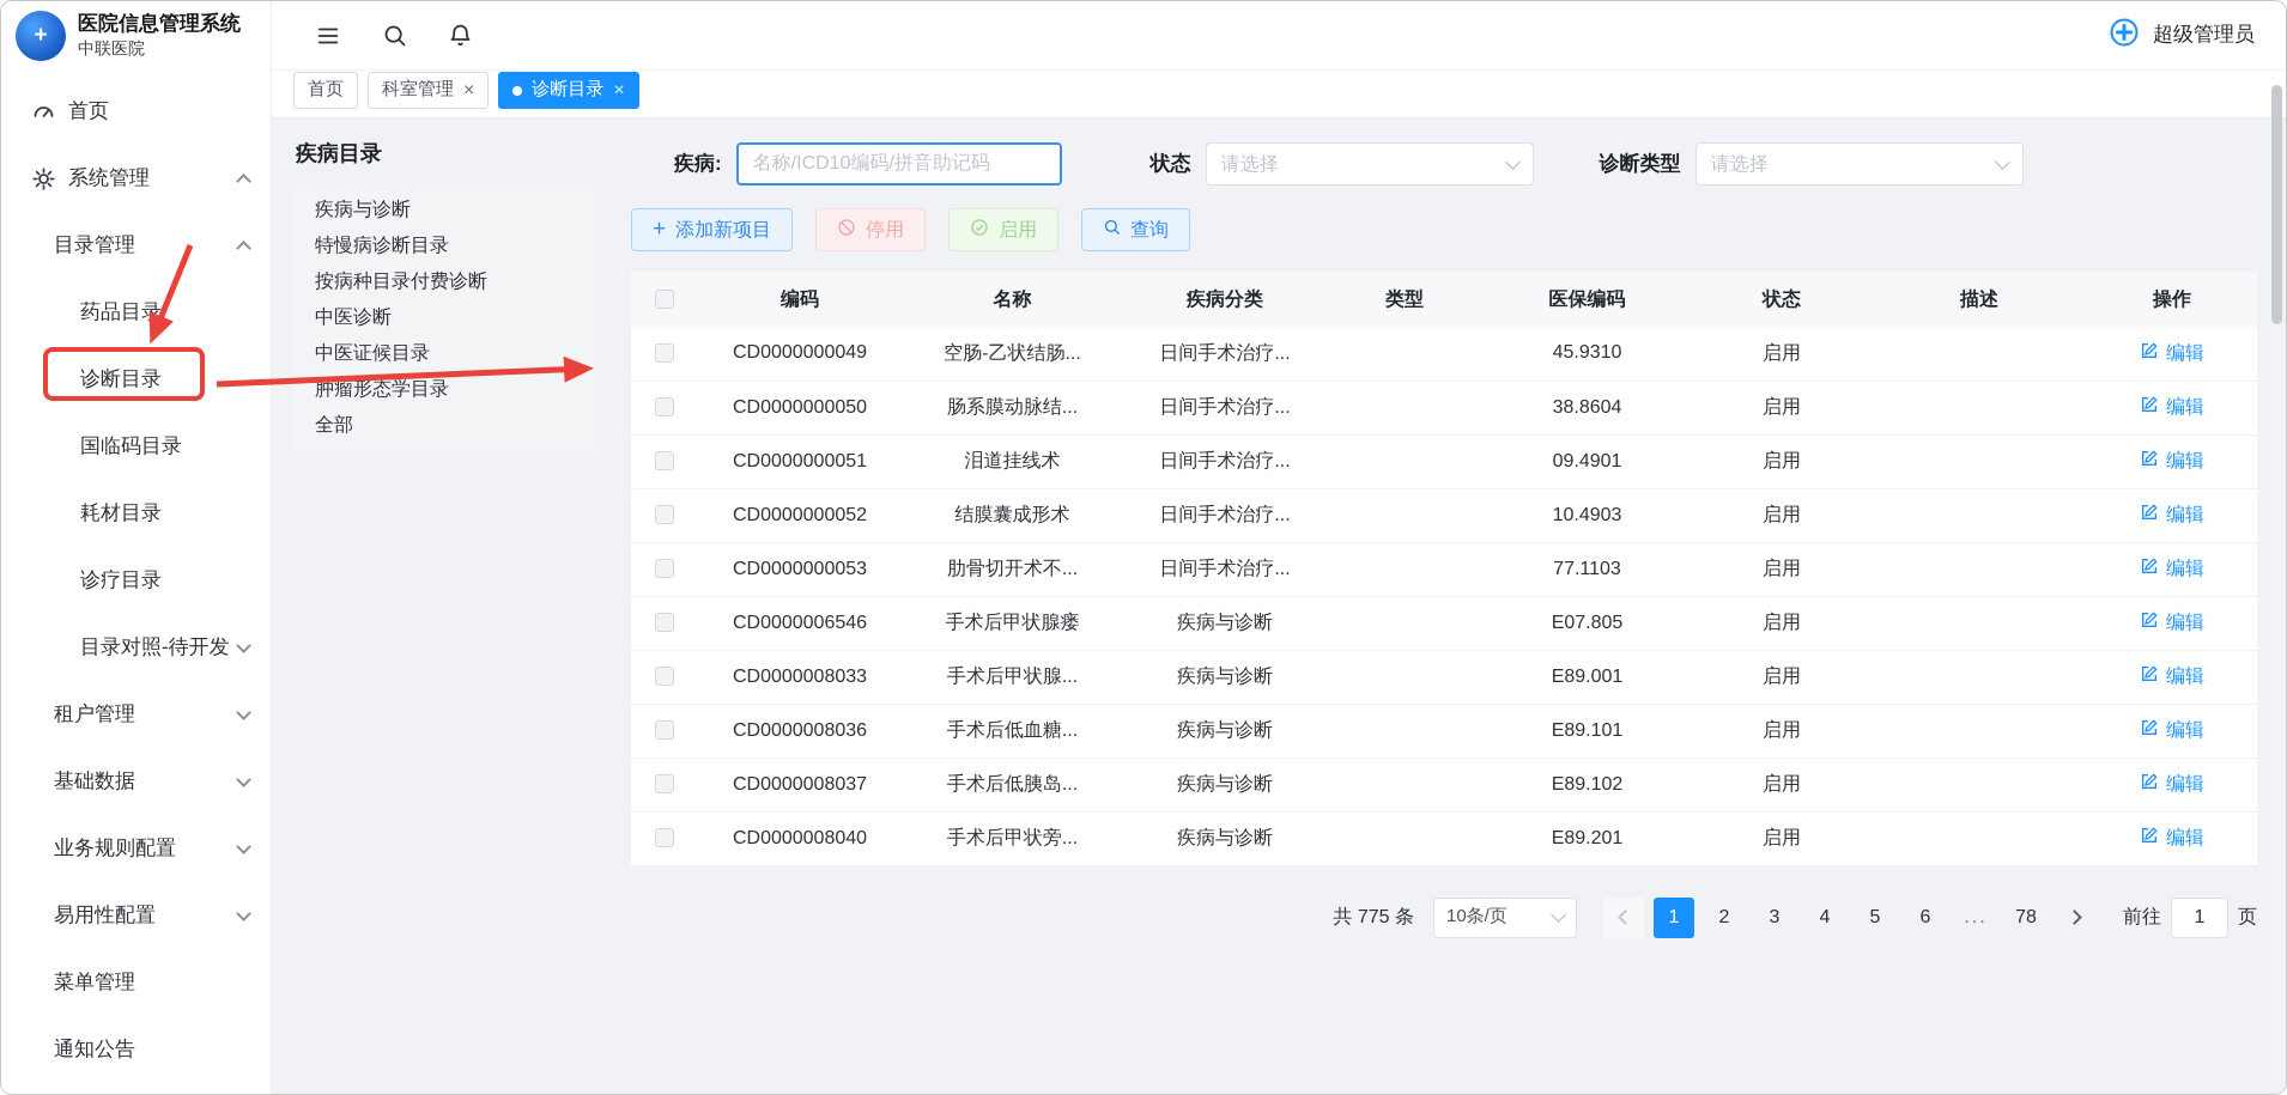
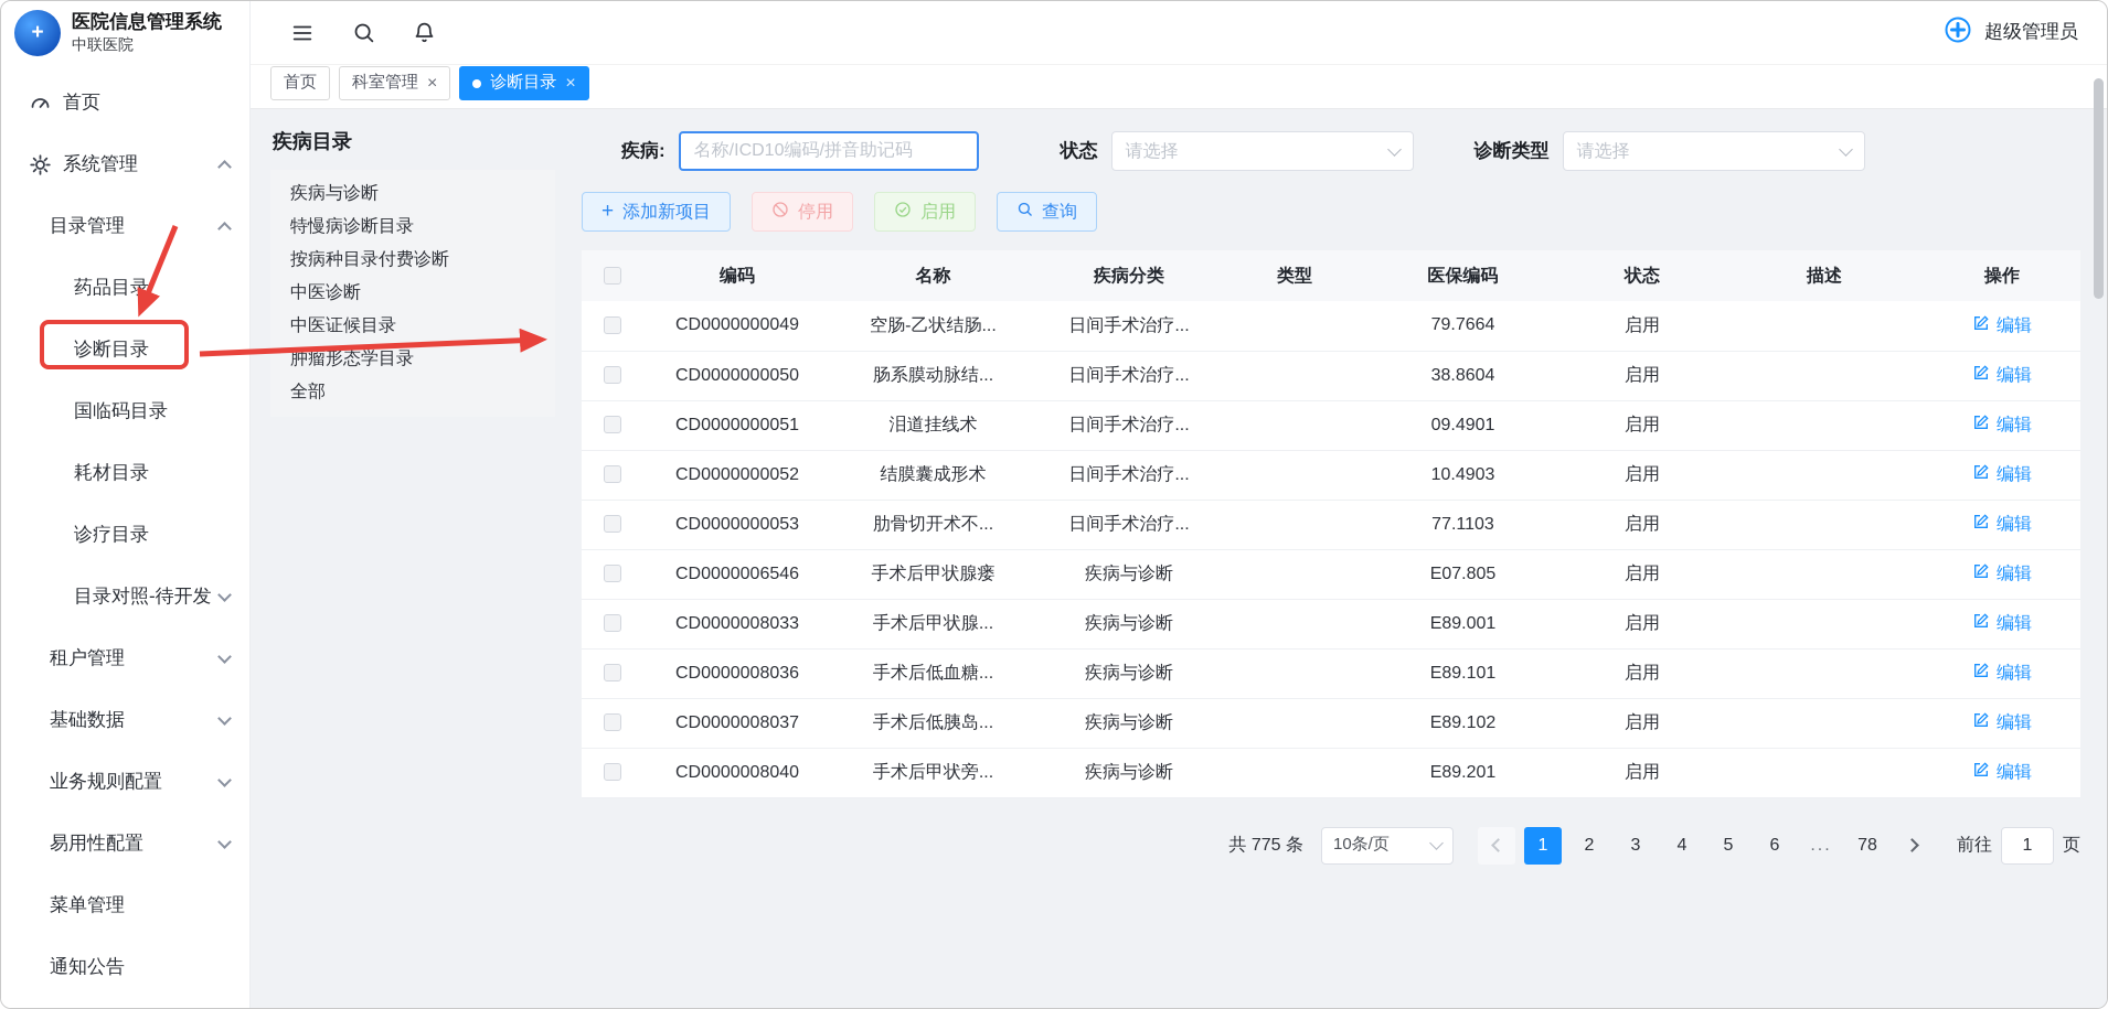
  +
  医院信息管理系统
  中联医院
  首页
  系统管理
  目录管理
  药品目录
  诊断目录
  国临码目录
  耗材目录
  诊疗目录
  目录对照-待开发
  租户管理
  基础数据
  业务规则配置
  易用性配置
  菜单管理
  通知公告
  超级管理员
  首页
  科室管理
  ×
  诊断目录
  ×
  疾病目录
  疾病与诊断
  特慢病诊断目录
  按病种目录付费诊断
  中医诊断
  中医证候目录
  肿瘤形态学目录
  全部
  疾病:
  名称/ICD10编码/拼音助记码
  状态
  请选择
  诊断类型
  请选择
  +
  添加新项目
  停用
  启用
  查询
  	编码	名称	疾病分类	类型	医保编码	状态	描述	操作
- 	CD0000000049	空肠-乙状结肠...	日间手术治疗...		45.9310	启用		编辑
+ 	CD0000000049	空肠-乙状结肠...	日间手术治疗...		79.7664	启用		编辑
  	CD0000000050	肠系膜动脉结...	日间手术治疗...		38.8604	启用		编辑
  	CD0000000051	泪道挂线术	日间手术治疗...		09.4901	启用		编辑
  	CD0000000052	结膜囊成形术	日间手术治疗...		10.4903	启用		编辑
  	CD0000000053	肋骨切开术不...	日间手术治疗...		77.1103	启用		编辑
  	CD0000006546	手术后甲状腺瘘	疾病与诊断		E07.805	启用		编辑
  	CD0000008033	手术后甲状腺...	疾病与诊断		E89.001	启用		编辑
  	CD0000008036	手术后低血糖...	疾病与诊断		E89.101	启用		编辑
  	CD0000008037	手术后低胰岛...	疾病与诊断		E89.102	启用		编辑
  	CD0000008040	手术后甲状旁...	疾病与诊断		E89.201	启用		编辑
  共 775 条
  10条/页
  1
  2
  3
  4
  5
  6
  ...
  78
  前往
  1
  页
